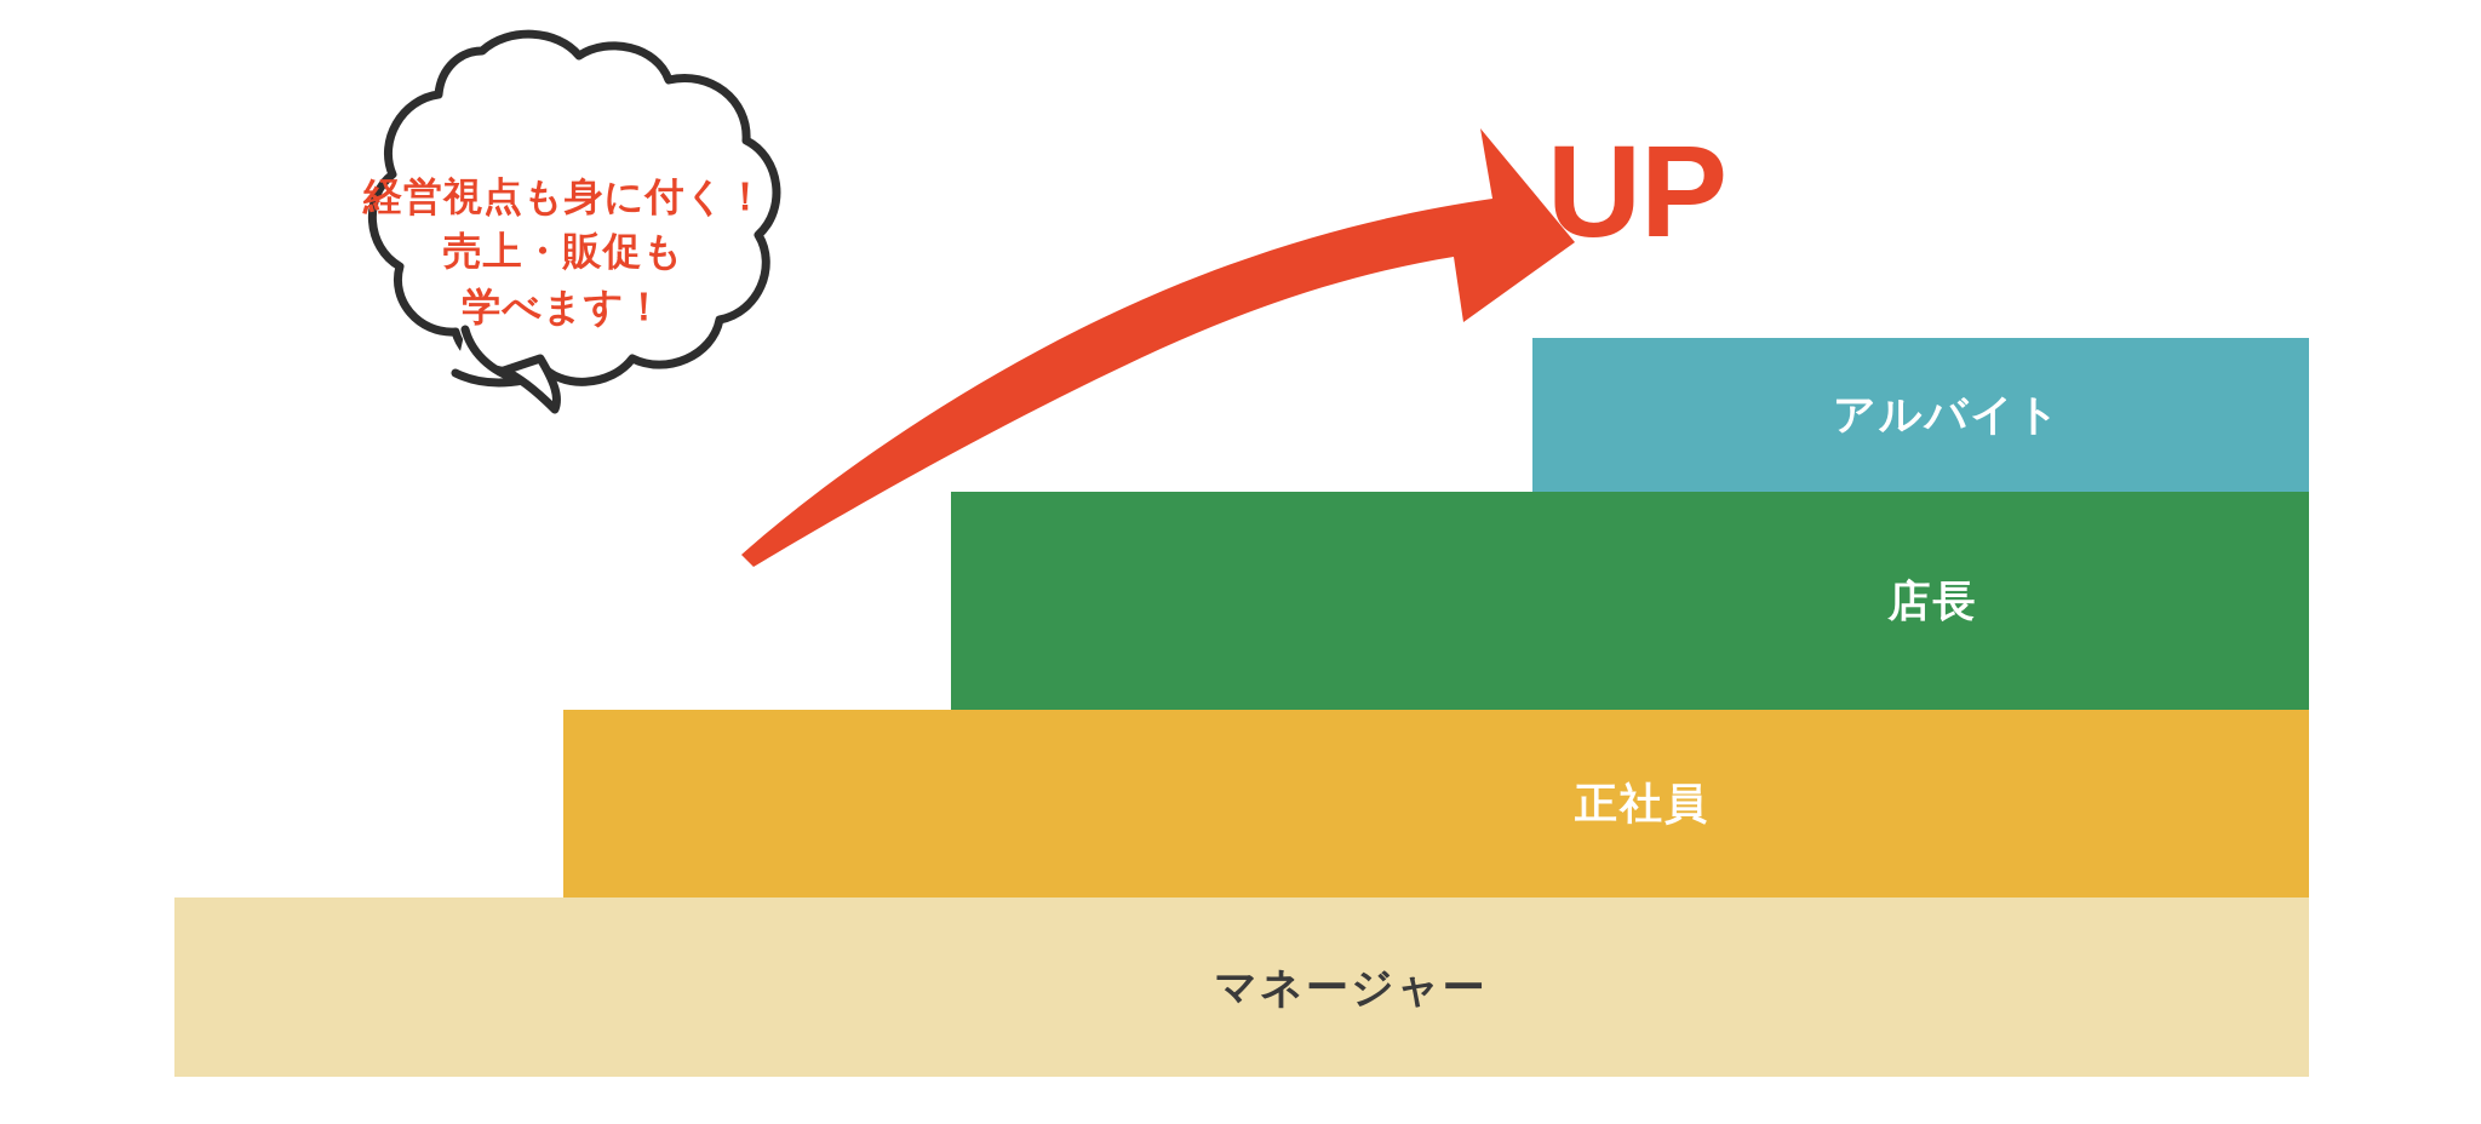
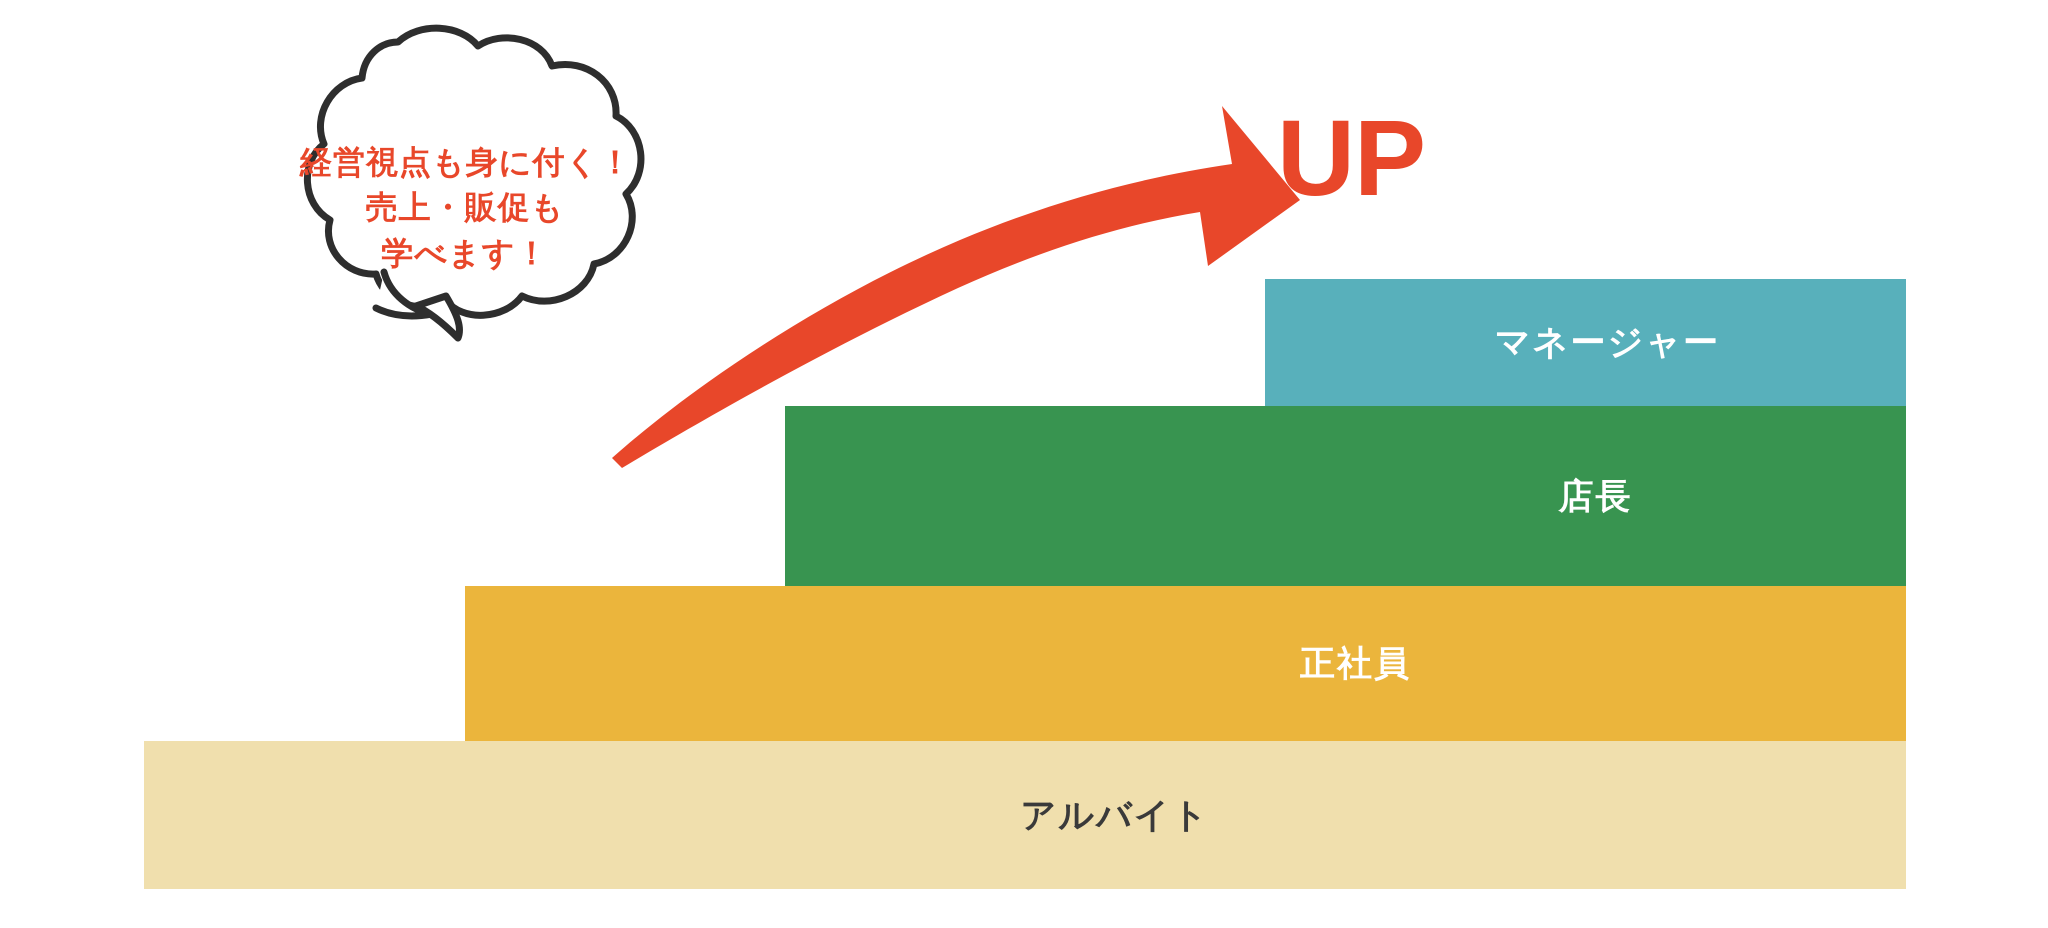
- マネージャー
+ アルバイト
  正社員
  店長
- アルバイト
+ マネージャー
  経営視点も身に付く！
  売上・販促も
  学べます！
  UP
